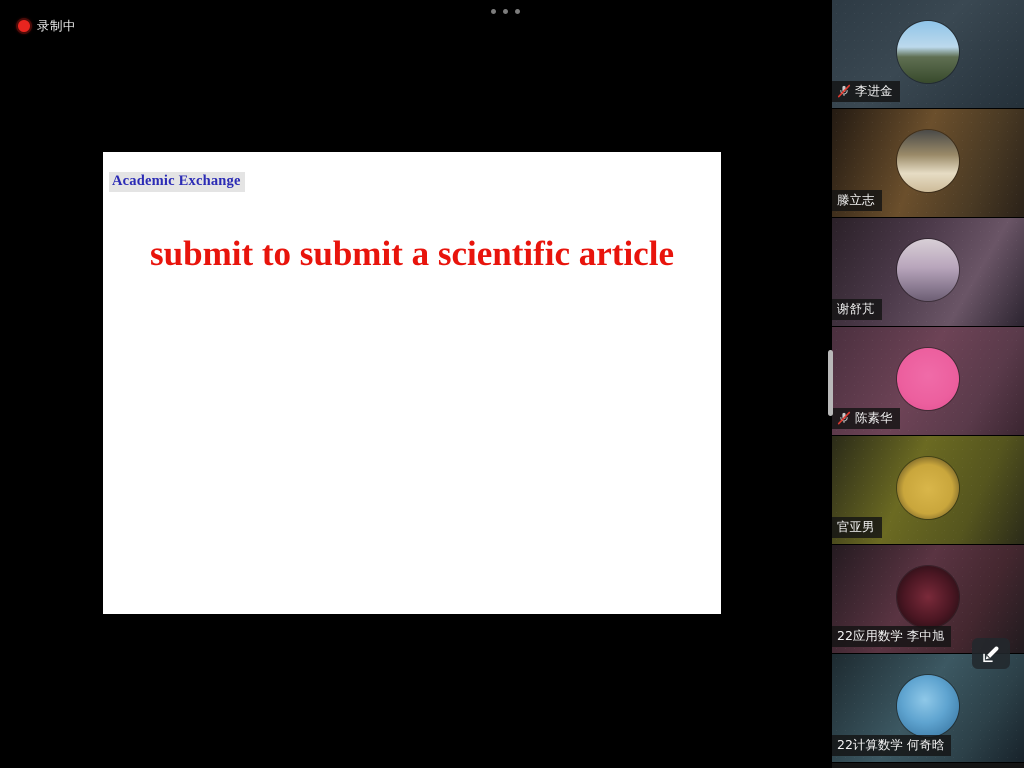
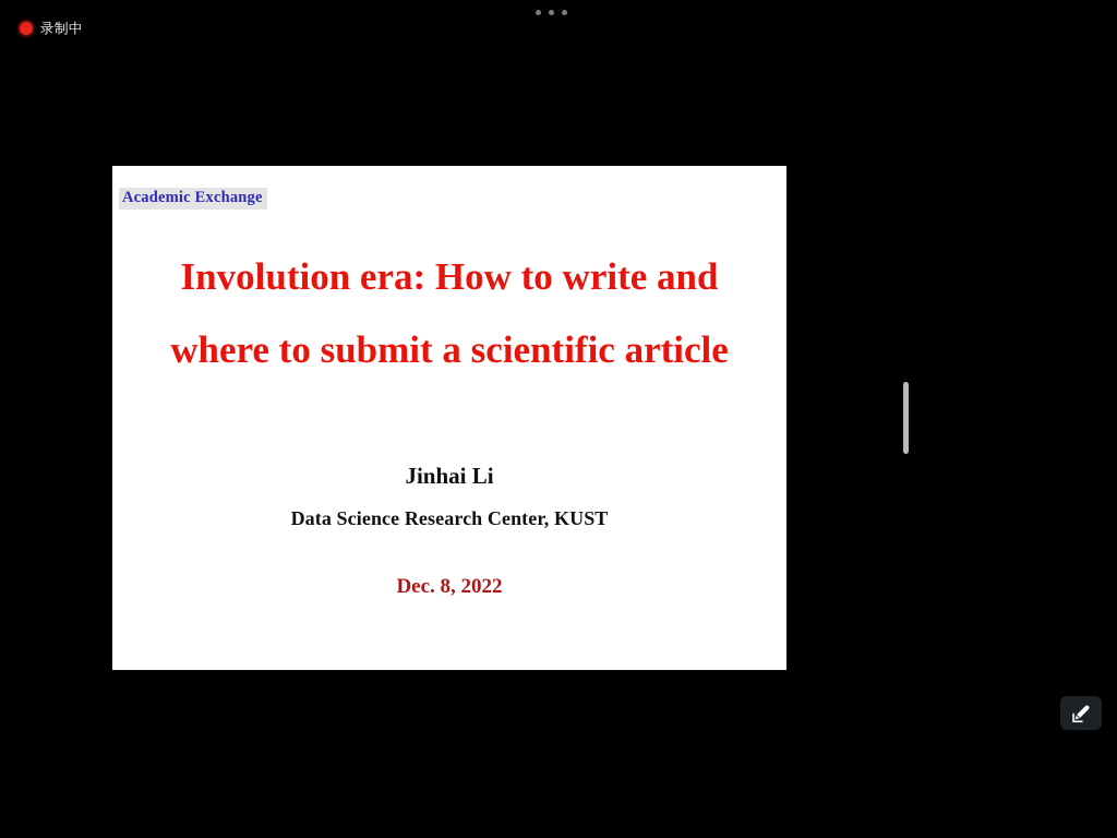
  Academic Exchange
+ Involution era: How to write and
- submit to submit a scientific article
+ where to submit a scientific article
+ Jinhai Li
+ Data Science Research Center, KUST
+ Dec. 8, 2022
  录制中
- 李进金
- 滕立志
- 谢舒芃
- 陈素华
- 官亚男
- 22应用数学 李中旭
- 22计算数学 何奇晗
